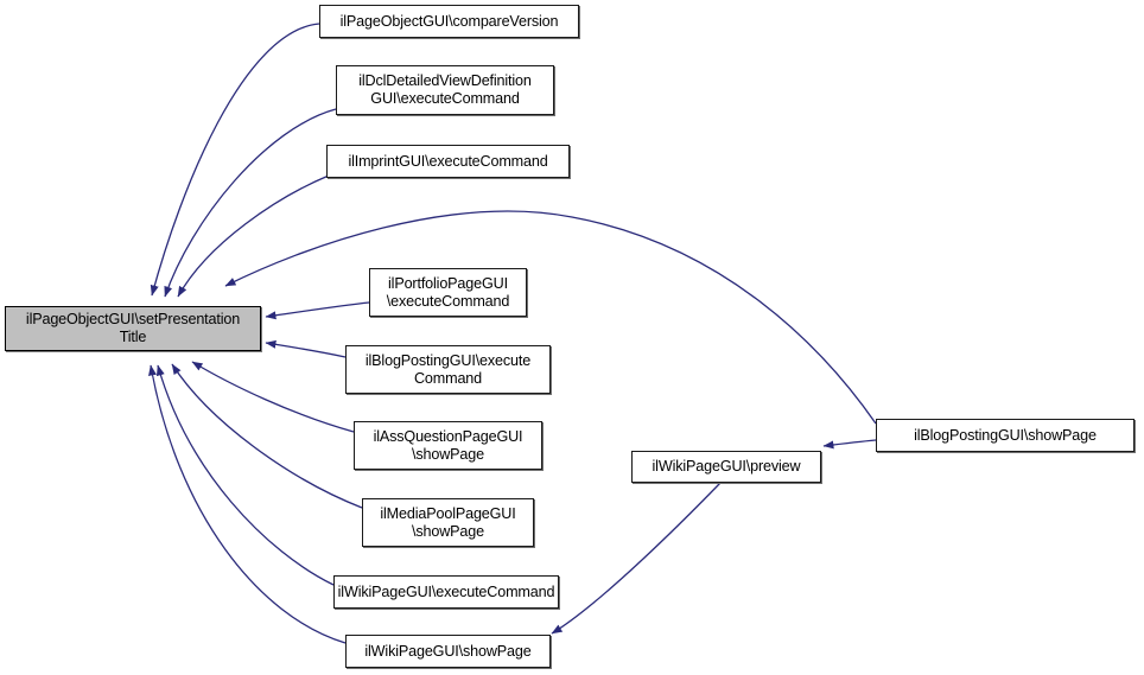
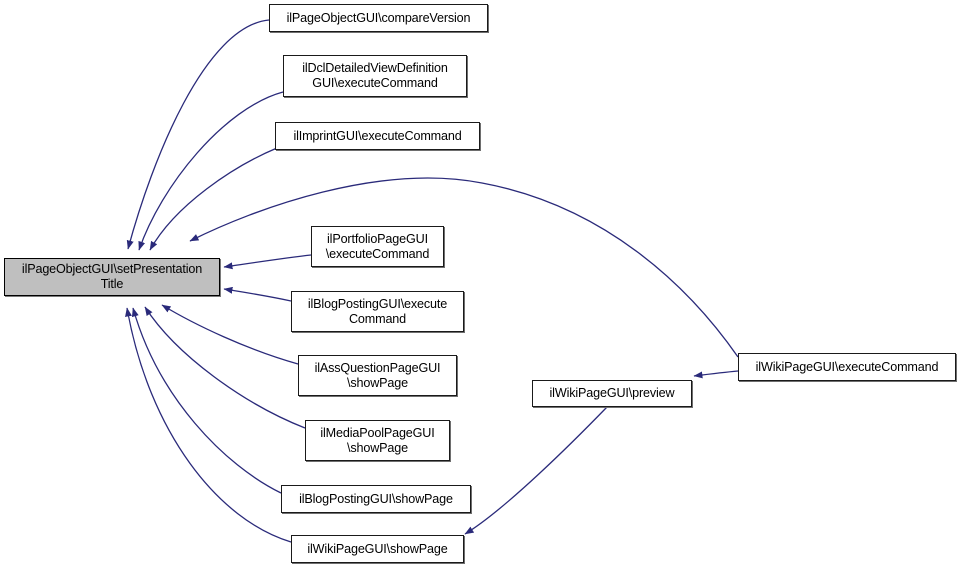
  ilPageObjectGUI\setPresentation
  Title
  ilPageObjectGUI\compareVersion
  ilDclDetailedViewDefinition
  GUI\executeCommand
  ilImprintGUI\executeCommand
  ilPortfolioPageGUI
  \executeCommand
  ilBlogPostingGUI\execute
  Command
  ilAssQuestionPageGUI
  \showPage
  ilMediaPoolPageGUI
  \showPage
- ilWikiPageGUI\executeCommand
+ ilBlogPostingGUI\showPage
  ilWikiPageGUI\showPage
  ilWikiPageGUI\preview
- ilBlogPostingGUI\showPage
+ ilWikiPageGUI\executeCommand
